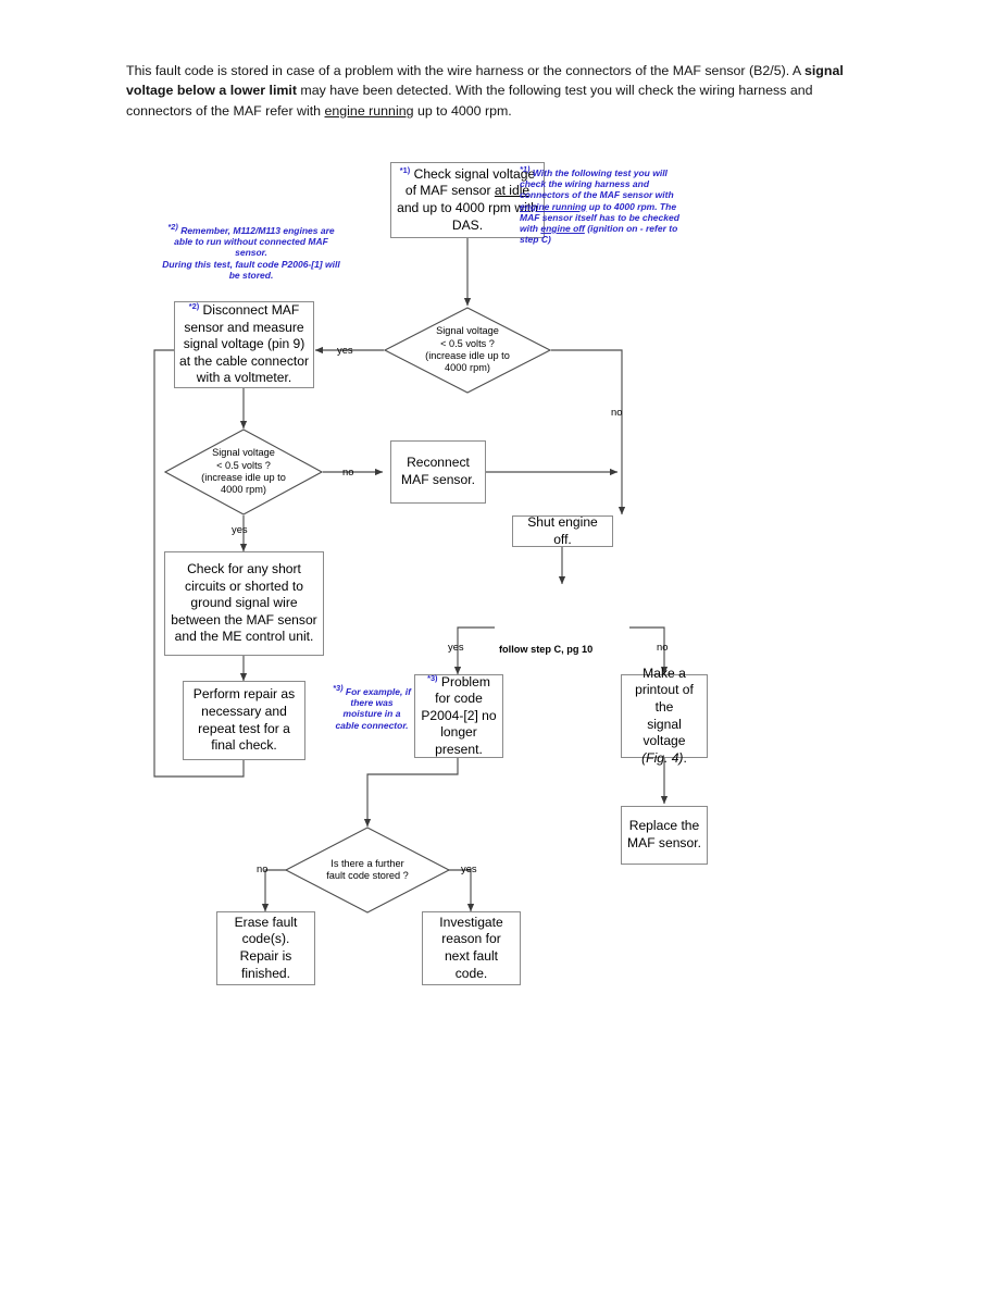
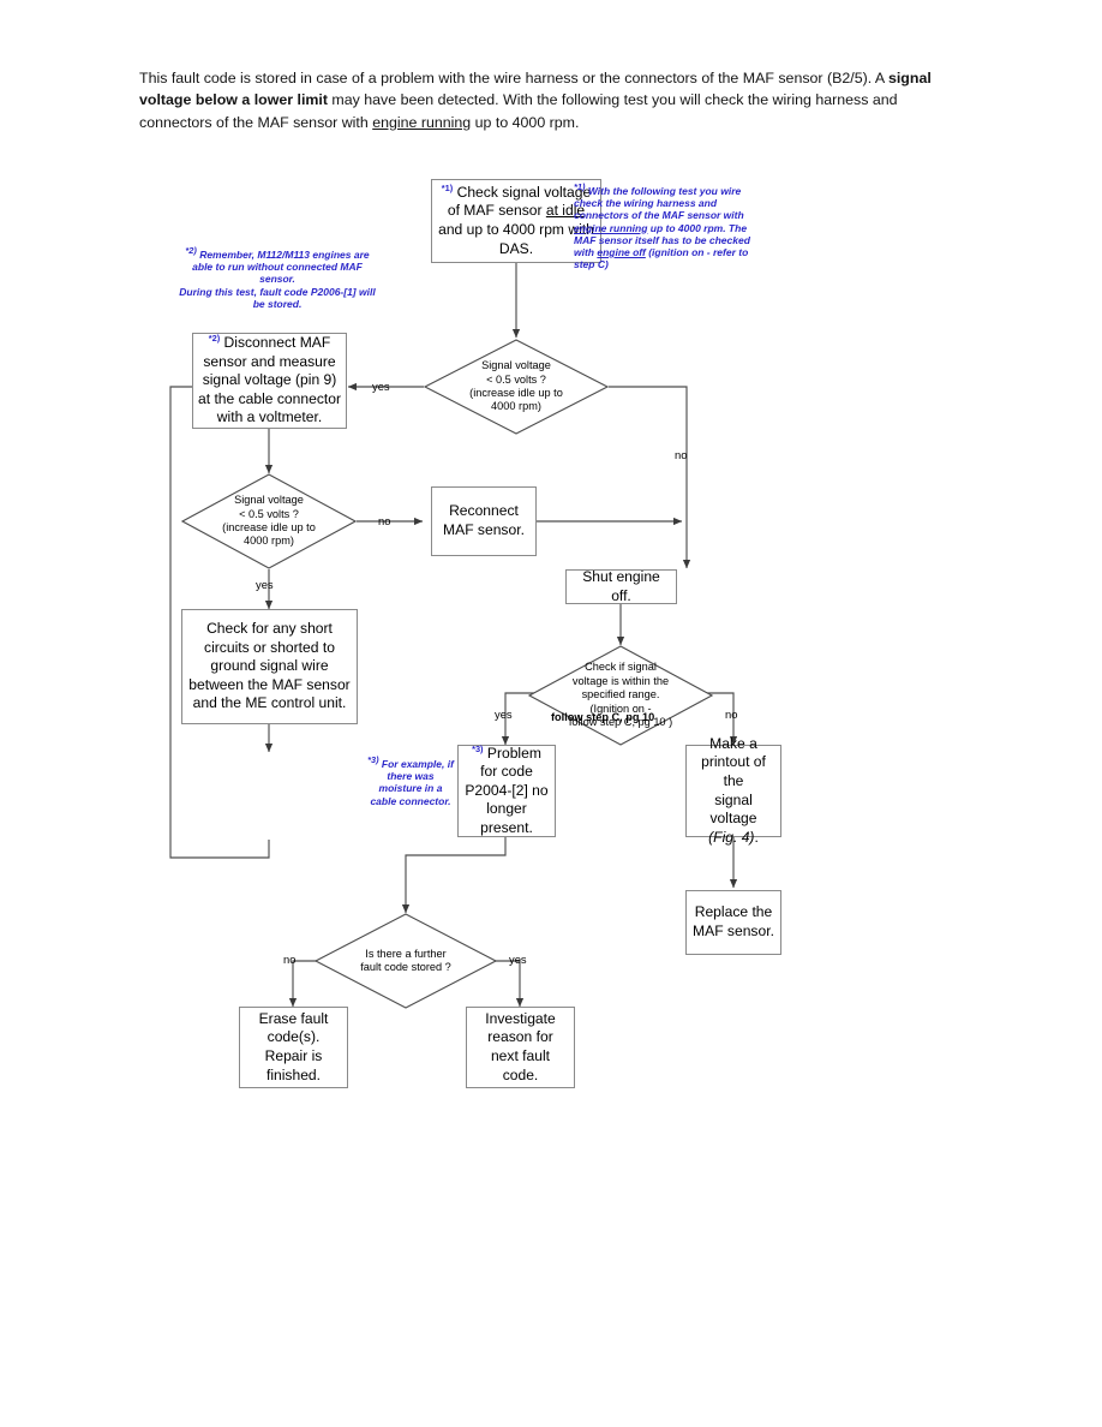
- This fault code is stored in case of a problem with the wire harness or the connectors of the MAF sensor (B2/5). A signal voltage below a lower limit may have been detected. With the following test you will check the wiring harness and connectors of the MAF refer with engine running up to 4000 rpm.
+ This fault code is stored in case of a problem with the wire harness or the connectors of the MAF sensor (B2/5). A signal voltage below a lower limit may have been detected. With the following test you will check the wiring harness and connectors of the MAF sensor with engine running up to 4000 rpm.
  *1) Check signal voltage of MAF sensor at idle and up to 4000 rpm with DAS.
- *1) With the following test you will check the wiring harness and connectors of the MAF sensor with engine running up to 4000 rpm. The MAF sensor itself has to be checked with engine off (ignition on - refer to step C)
+ *1) With the following test you wire check the wiring harness and connectors of the MAF sensor with engine running up to 4000 rpm. The MAF sensor itself has to be checked with engine off (ignition on - refer to step C)
  *2) Remember, M112/M113 engines are able to run without connected MAF sensor.
  During this test, fault code P2006-[1] will be stored.
  *2) Disconnect MAF sensor and measure signal voltage (pin 9) at the cable connector with a voltmeter.
  Signal voltage
  < 0.5 volts ?
  (increase idle up to
  4000 rpm)
  yes
  no
  Signal voltage
  < 0.5 volts ?
  (increase idle up to
  4000 rpm)
  no
  yes
  Reconnect
  MAF sensor.
  Shut engine off.
  Check for any short circuits or shorted to ground signal wire between the MAF sensor and the ME control unit.
+ Check if signal
+ voltage is within the
+ specified range.
+ (Ignition on -
+ follow step C, pg 10 )
  follow step C, pg 10
  yes
  no
- Perform repair as necessary and repeat test for a final check.
  *3) For example, if there was moisture in a cable connector.
  *3) Problem for code P2004-[2] no longer present.
  Make a
  printout of the
  signal voltage
  (Fig. 4).
  Replace the
  MAF sensor.
  Is there a further
  fault code stored ?
  no
  yes
  Erase fault
  code(s).
  Repair is
  finished.
  Investigate
  reason for
  next fault code.
